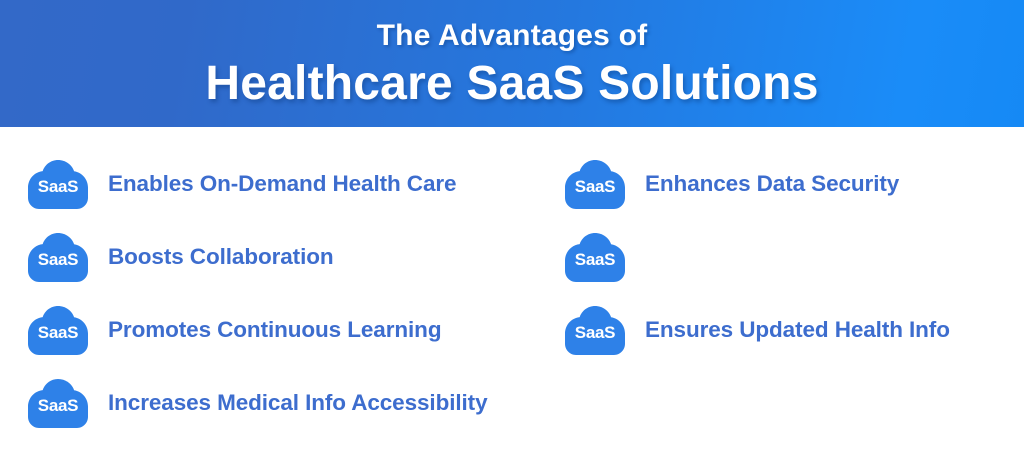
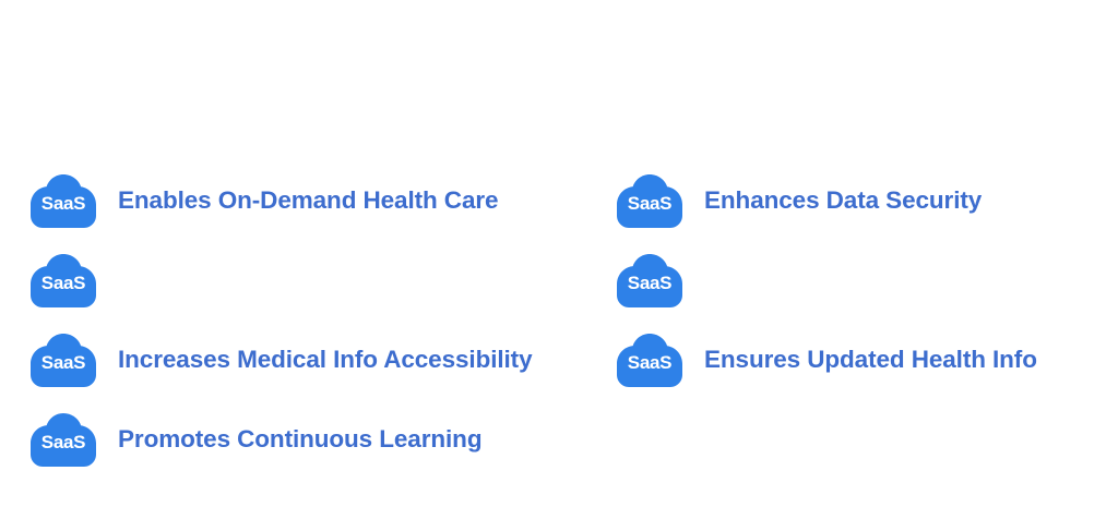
- The Advantages of
- Healthcare SaaS Solutions
  SaaS
  Enables On-Demand Health Care
  SaaS
- Boosts Collaboration
  SaaS
- Promotes Continuous Learning
+ Increases Medical Info Accessibility
  SaaS
- Increases Medical Info Accessibility
+ Promotes Continuous Learning
  SaaS
  Enhances Data Security
  SaaS
  SaaS
  Ensures Updated Health Info
